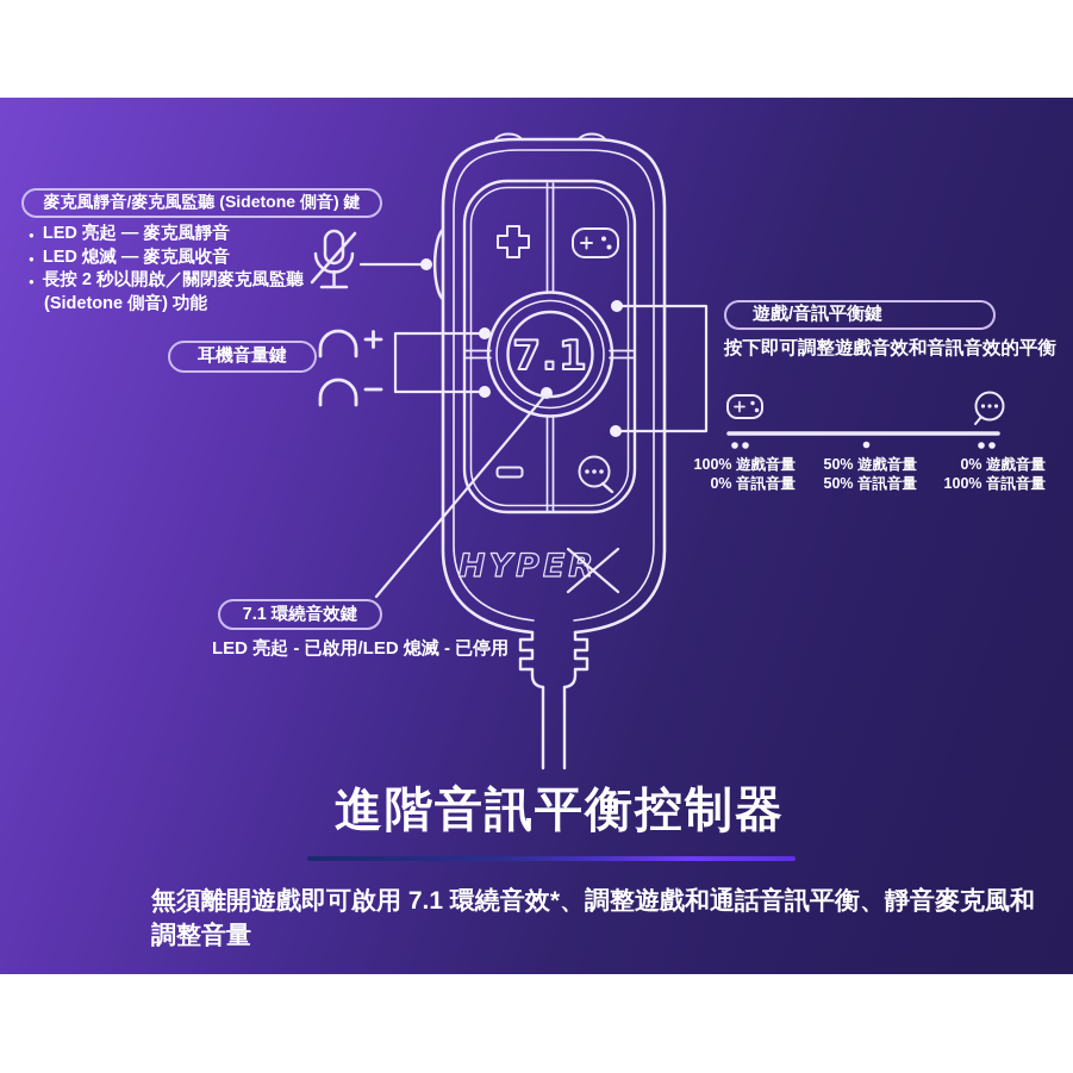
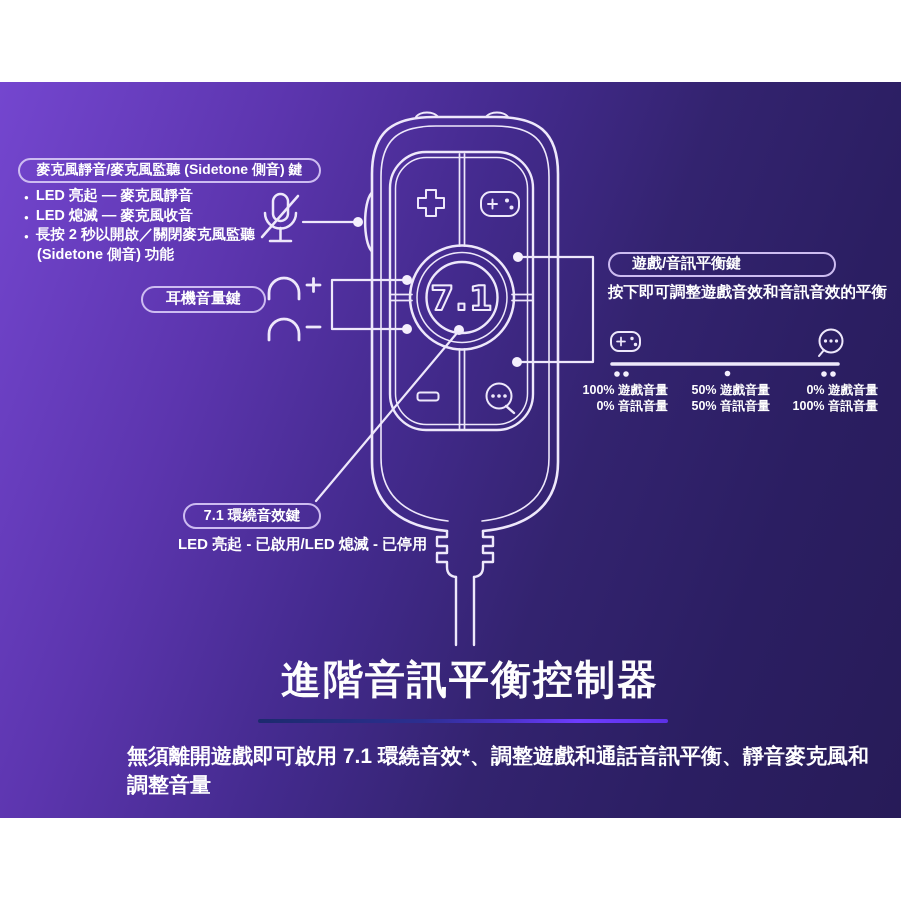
  7.1
- HYPER
  麥克風靜音/麥克風監聽 (Sidetone 側音) 鍵
  ●
  LED 亮起 — 麥克風靜音
  ●
  LED 熄滅 — 麥克風收音
  ●
  長按 2 秒以開啟／關閉麥克風監聽
  (Sidetone 側音) 功能
  耳機音量鍵
  遊戲/音訊平衡鍵
  按下即可調整遊戲音效和音訊音效的平衡
  100% 遊戲音量
  0% 音訊音量
  50% 遊戲音量
  50% 音訊音量
  0% 遊戲音量
  100% 音訊音量
  7.1 環繞音效鍵
  LED 亮起 - 已啟用/LED 熄滅 - 已停用
  進階音訊平衡控制器
  無須離開遊戲即可啟用 7.1 環繞音效*、調整遊戲和通話音訊平衡、靜音麥克風和
  調整音量
